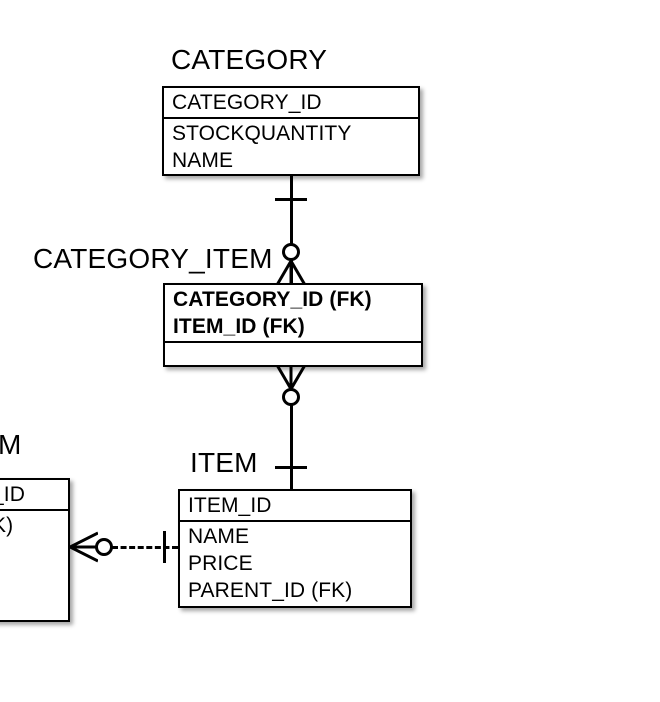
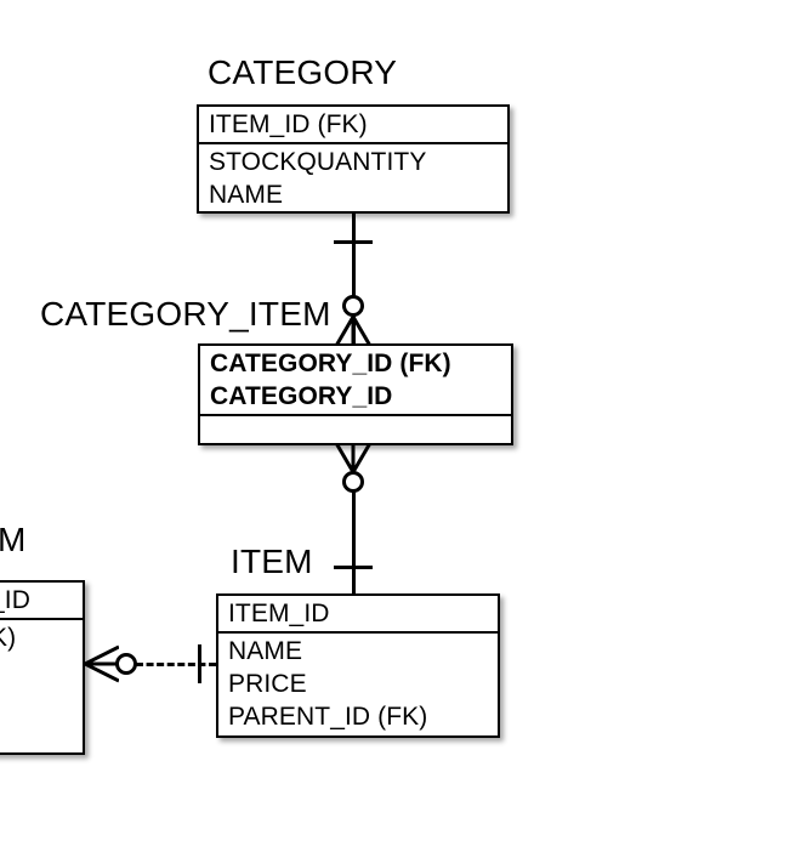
  CATEGORY
- CATEGORY_ID
+ ITEM_ID (FK)
  STOCKQUANTITY
  NAME
  CATEGORY_ITEM
  CATEGORY_ID (FK)
- ITEM_ID (FK)
+ CATEGORY_ID
  ITEM
  ITEM_ID
  NAME
  PRICE
  PARENT_ID (FK)
  M
